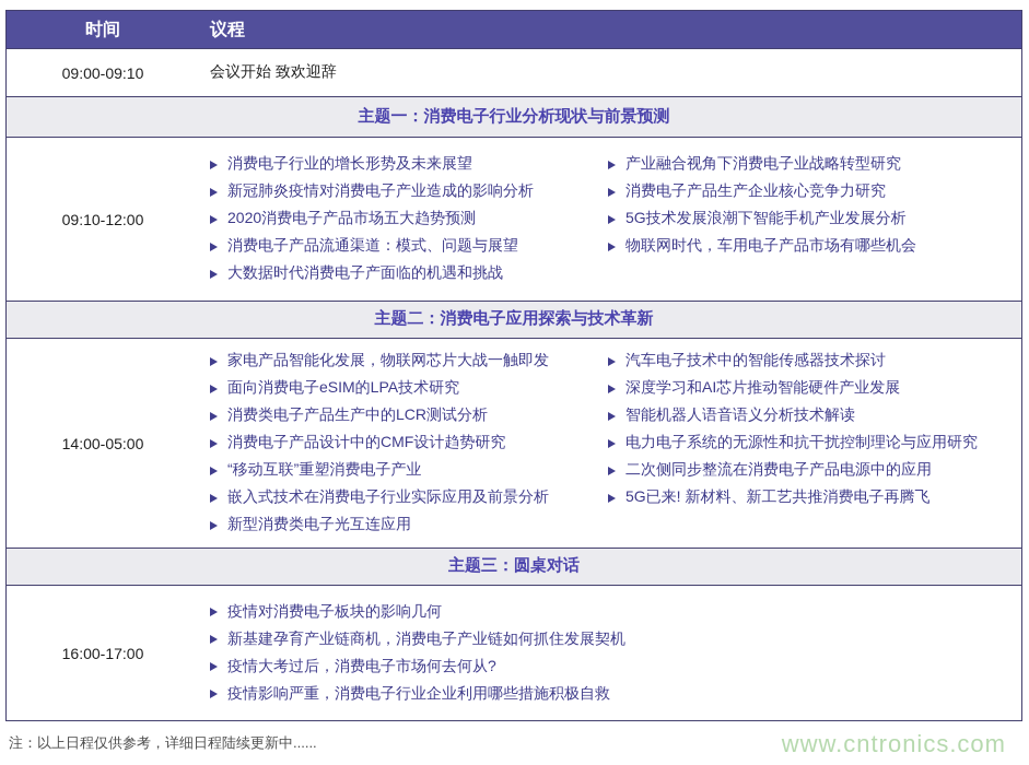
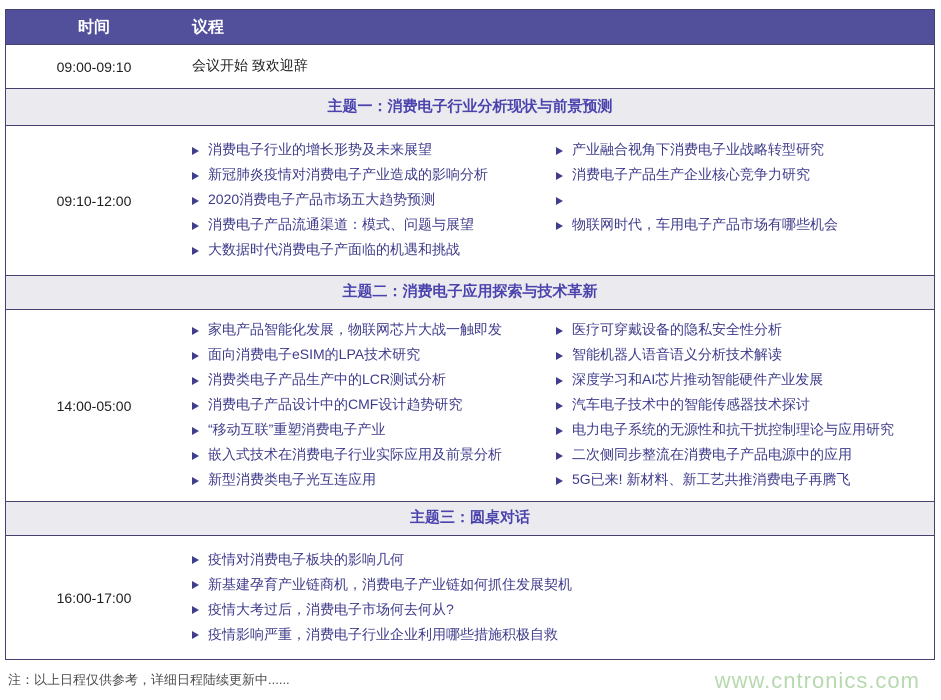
  时间
  议程
  09:00-09:10
  会议开始 致欢迎辞
  主题一：消费电子行业分析现状与前景预测
  09:10-12:00
  消费电子行业的增长形势及未来展望
  新冠肺炎疫情对消费电子产业造成的影响分析
  2020消费电子产品市场五大趋势预测
  消费电子产品流通渠道：模式、问题与展望
  大数据时代消费电子产面临的机遇和挑战
  产业融合视角下消费电子业战略转型研究
  消费电子产品生产企业核心竞争力研究
- 5G技术发展浪潮下智能手机产业发展分析
  物联网时代，车用电子产品市场有哪些机会
  主题二：消费电子应用探索与技术革新
  14:00-05:00
  家电产品智能化发展，物联网芯片大战一触即发
  面向消费电子eSIM的LPA技术研究
  消费类电子产品生产中的LCR测试分析
  消费电子产品设计中的CMF设计趋势研究
  “移动互联”重塑消费电子产业
  嵌入式技术在消费电子行业实际应用及前景分析
  新型消费类电子光互连应用
+ 医疗可穿戴设备的隐私安全性分析
- 汽车电子技术中的智能传感器技术探讨
+ 智能机器人语音语义分析技术解读
  深度学习和AI芯片推动智能硬件产业发展
- 智能机器人语音语义分析技术解读
+ 汽车电子技术中的智能传感器技术探讨
  电力电子系统的无源性和抗干扰控制理论与应用研究
  二次侧同步整流在消费电子产品电源中的应用
  5G已来! 新材料、新工艺共推消费电子再腾飞
  主题三：圆桌对话
  16:00-17:00
  疫情对消费电子板块的影响几何
  新基建孕育产业链商机，消费电子产业链如何抓住发展契机
  疫情大考过后，消费电子市场何去何从?
  疫情影响严重，消费电子行业企业利用哪些措施积极自救
  注：以上日程仅供参考，详细日程陆续更新中......
  www.cntronics.com
